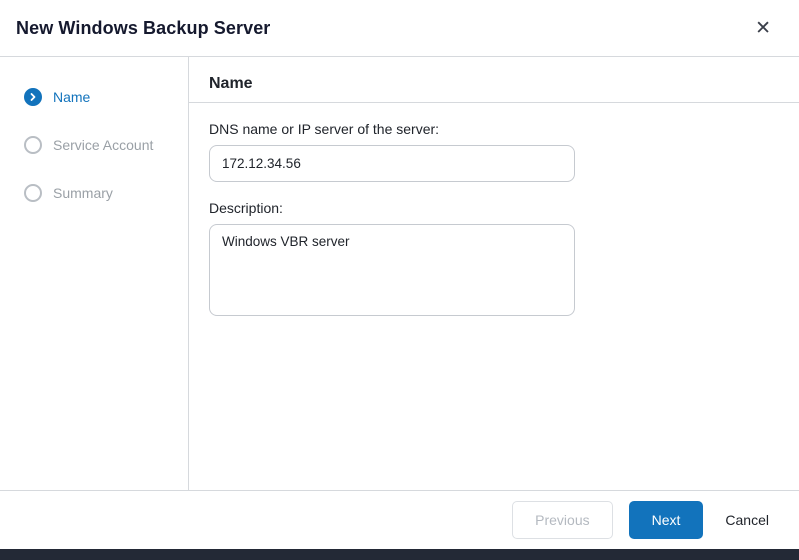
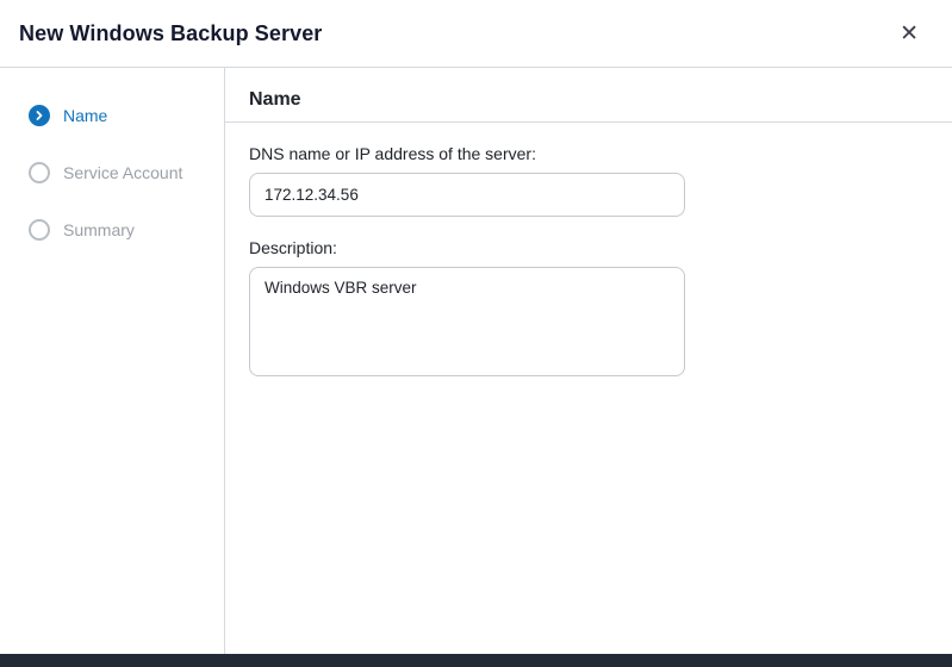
  New Windows Backup Server
  ✕
  Name
  Service Account
  Summary
  Name
- DNS name or IP server of the server:
+ DNS name or IP address of the server:
  172.12.34.56
  Description:
  Windows VBR server
- Previous
- Next
- Cancel
